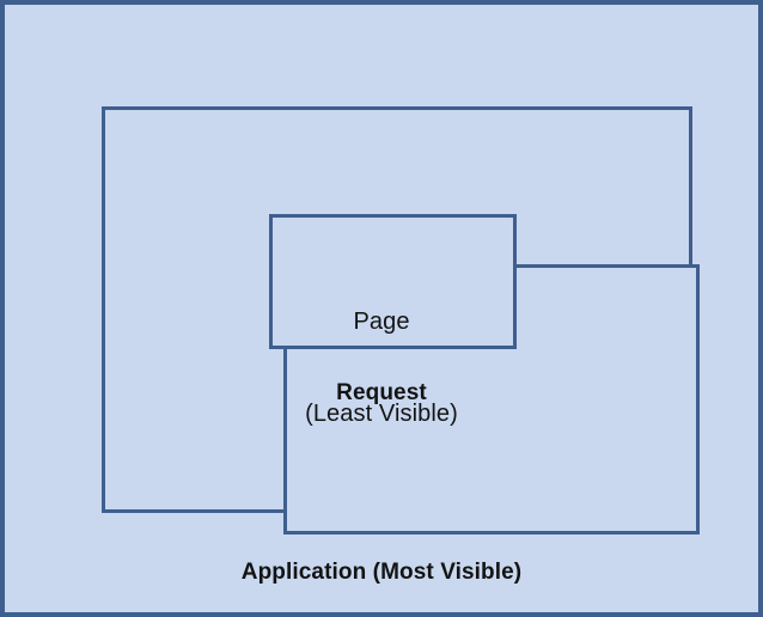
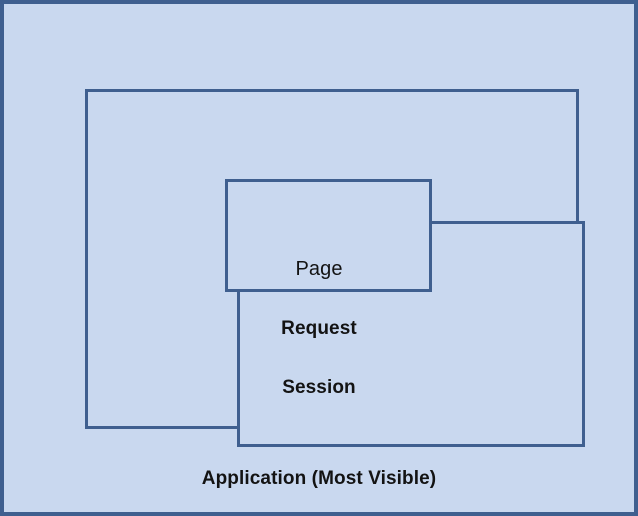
  Page
- (Least Visible)
  Request
+ Session
  Application (Most Visible)
